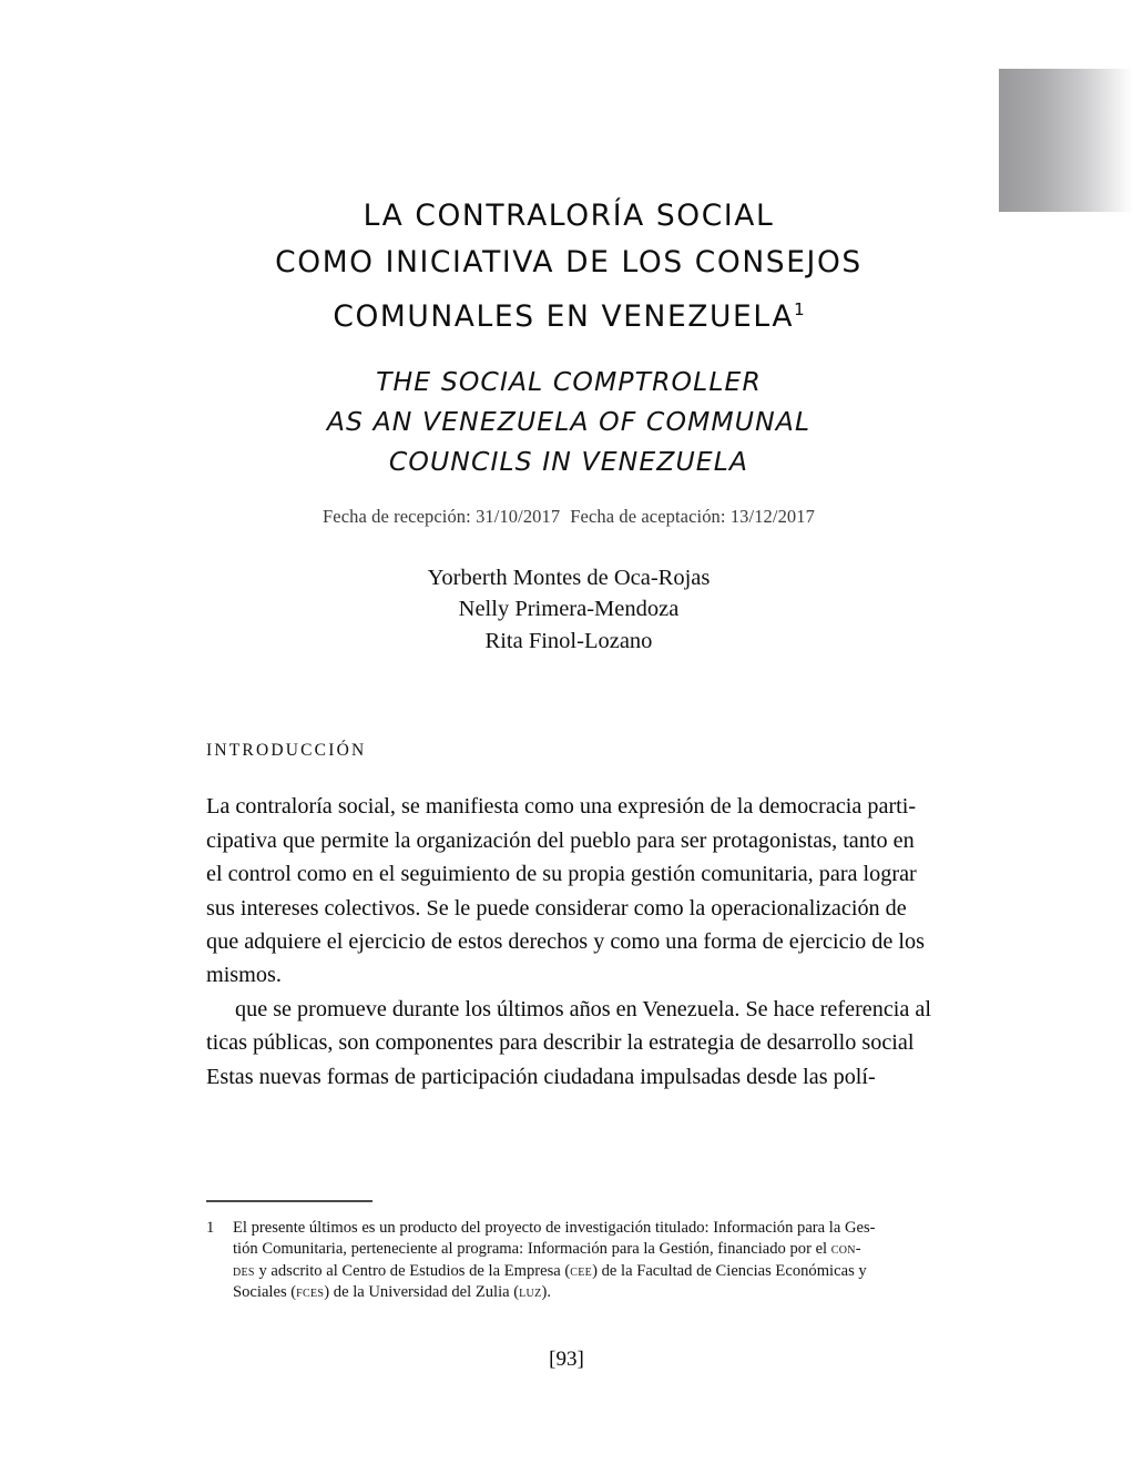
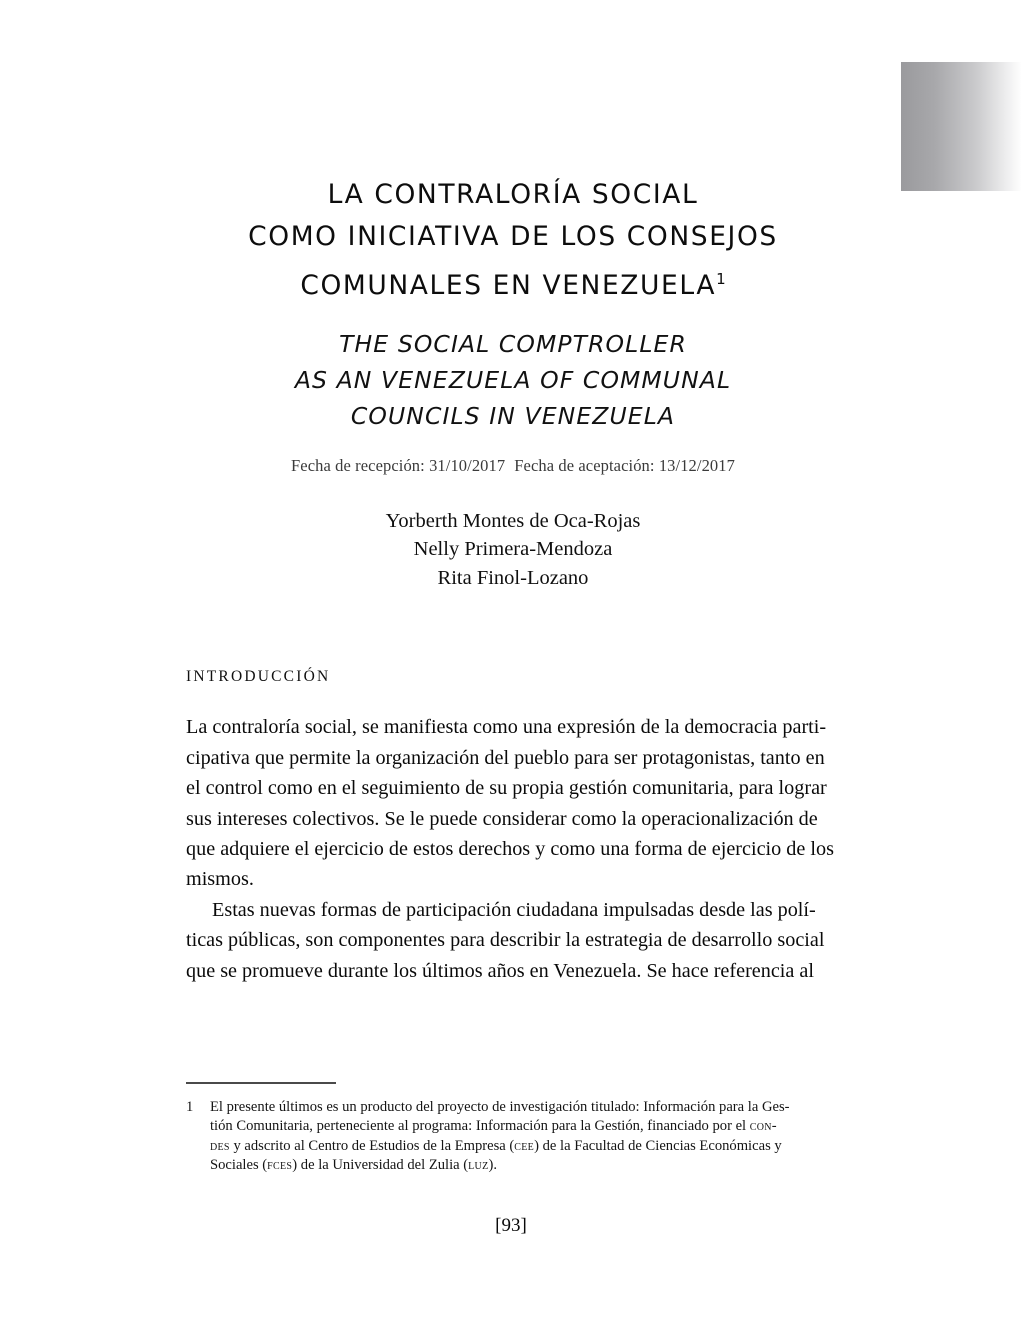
  LA CONTRALORÍA SOCIAL
  COMO INICIATIVA DE LOS CONSEJOS
  COMUNALES EN VENEZUELA1
  THE SOCIAL COMPTROLLER
  AS AN VENEZUELA OF COMMUNAL
  COUNCILS IN VENEZUELA
  Fecha de recepción: 31/10/2017 Fecha de aceptación: 13/12/2017
  Yorberth Montes de Oca-Rojas
  Nelly Primera-Mendoza
  Rita Finol-Lozano
  INTRODUCCIÓN
  La contraloría social, se manifiesta como una expresión de la democracia parti-
  cipativa que permite la organización del pueblo para ser protagonistas, tanto en
  el control como en el seguimiento de su propia gestión comunitaria, para lograr
  sus intereses colectivos. Se le puede considerar como la operacionalización de
  que adquiere el ejercicio de estos derechos y como una forma de ejercicio de los
  mismos.
- que se promueve durante los últimos años en Venezuela. Se hace referencia al
+ Estas nuevas formas de participación ciudadana impulsadas desde las polí-
  ticas públicas, son componentes para describir la estrategia de desarrollo social
- Estas nuevas formas de participación ciudadana impulsadas desde las polí-
+ que se promueve durante los últimos años en Venezuela. Se hace referencia al
  1
  El presente últimos es un producto del proyecto de investigación titulado: Información para la Ges-
  tión Comunitaria, perteneciente al programa: Información para la Gestión, financiado por el con-
  des y adscrito al Centro de Estudios de la Empresa (cee) de la Facultad de Ciencias Económicas y
  Sociales (fces) de la Universidad del Zulia (luz).
  [93]
